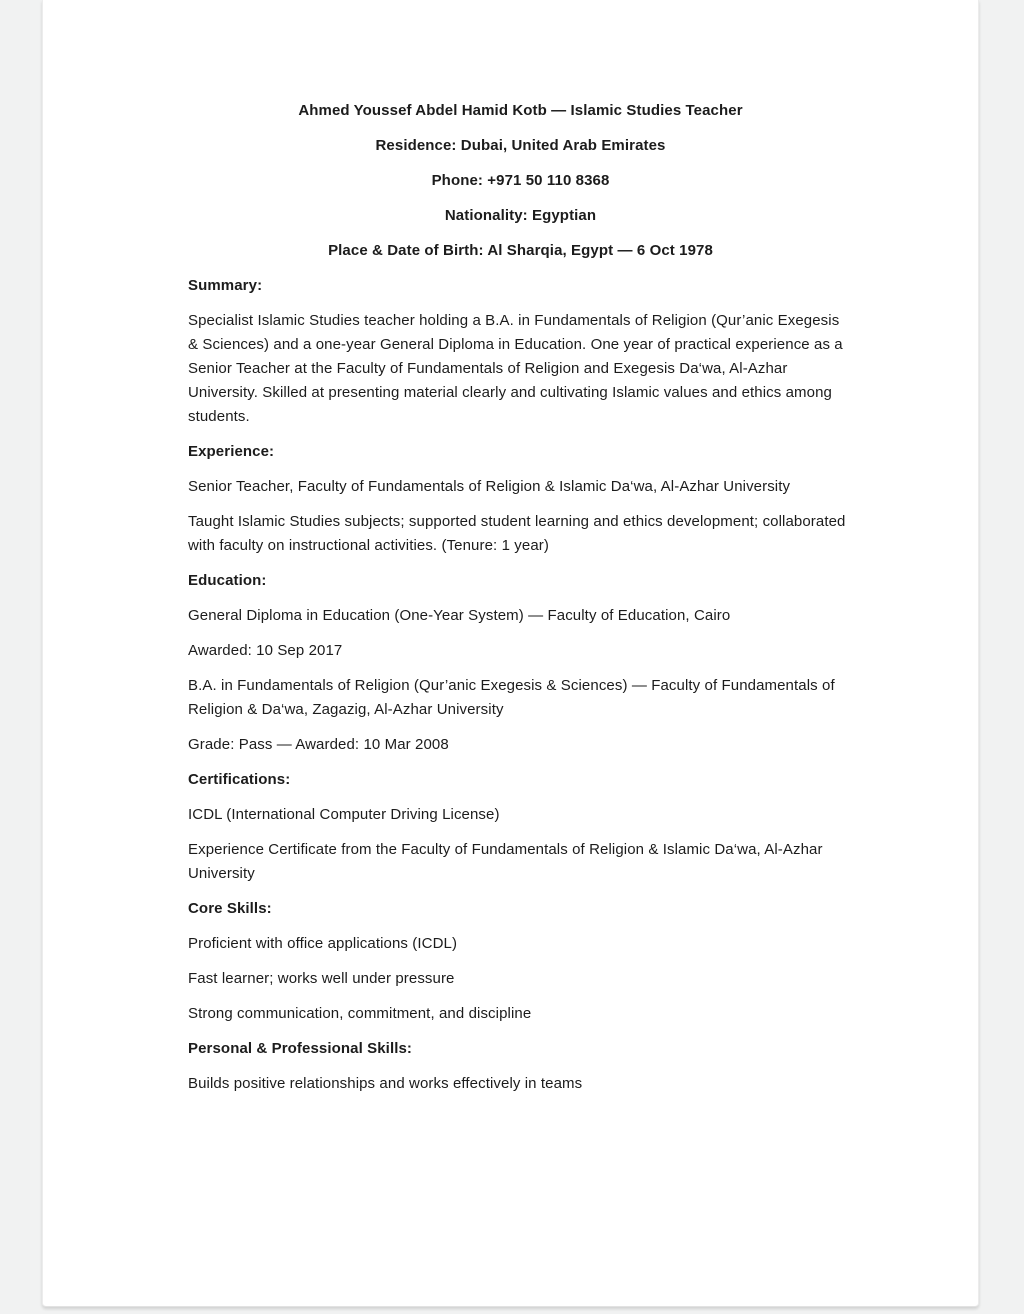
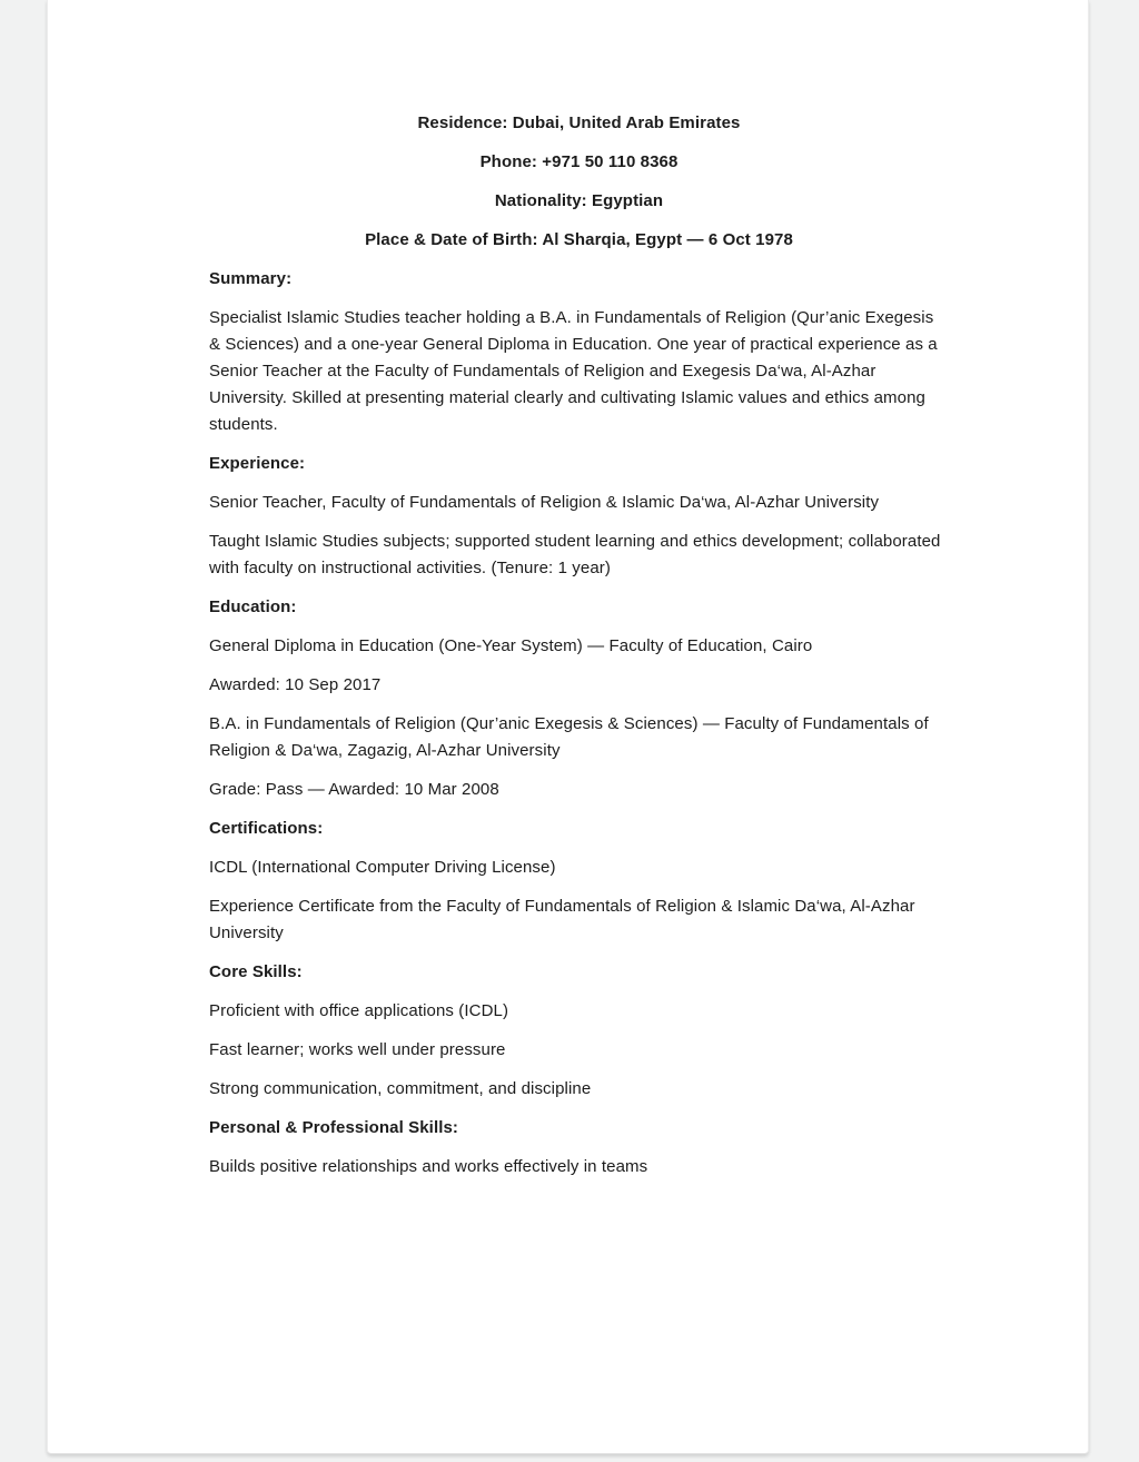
- Ahmed Youssef Abdel Hamid Kotb — Islamic Studies Teacher
  Residence: Dubai, United Arab Emirates
  Phone: +971 50 110 8368
  Nationality: Egyptian
  Place & Date of Birth: Al Sharqia, Egypt — 6 Oct 1978
  Summary:
  Specialist Islamic Studies teacher holding a B.A. in Fundamentals of Religion (Qur’anic Exegesis & Sciences) and a one-year General Diploma in Education. One year of practical experience as a Senior Teacher at the Faculty of Fundamentals of Religion and Exegesis Da‘wa, Al-Azhar University. Skilled at presenting material clearly and cultivating Islamic values and ethics among students.
  Experience:
  Senior Teacher, Faculty of Fundamentals of Religion & Islamic Da‘wa, Al-Azhar University
  Taught Islamic Studies subjects; supported student learning and ethics development; collaborated with faculty on instructional activities. (Tenure: 1 year)
  Education:
  General Diploma in Education (One-Year System) — Faculty of Education, Cairo
  Awarded: 10 Sep 2017
  B.A. in Fundamentals of Religion (Qur’anic Exegesis & Sciences) — Faculty of Fundamentals of Religion & Da‘wa, Zagazig, Al-Azhar University
  Grade: Pass — Awarded: 10 Mar 2008
  Certifications:
  ICDL (International Computer Driving License)
  Experience Certificate from the Faculty of Fundamentals of Religion & Islamic Da‘wa, Al-Azhar University
  Core Skills:
  Proficient with office applications (ICDL)
  Fast learner; works well under pressure
  Strong communication, commitment, and discipline
  Personal & Professional Skills:
  Builds positive relationships and works effectively in teams
